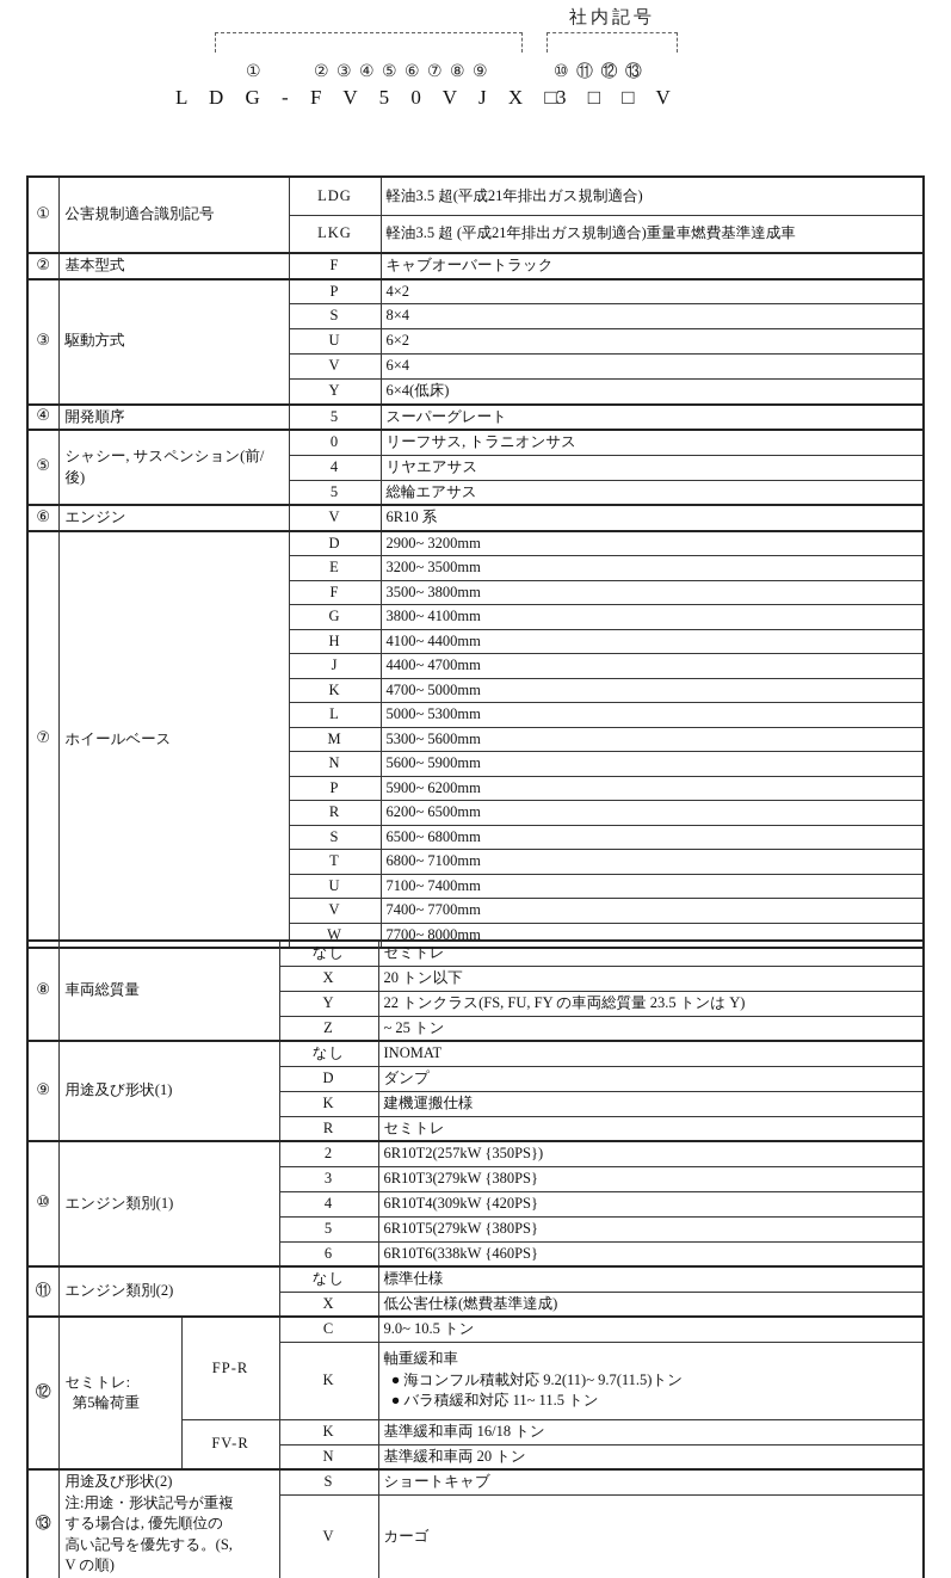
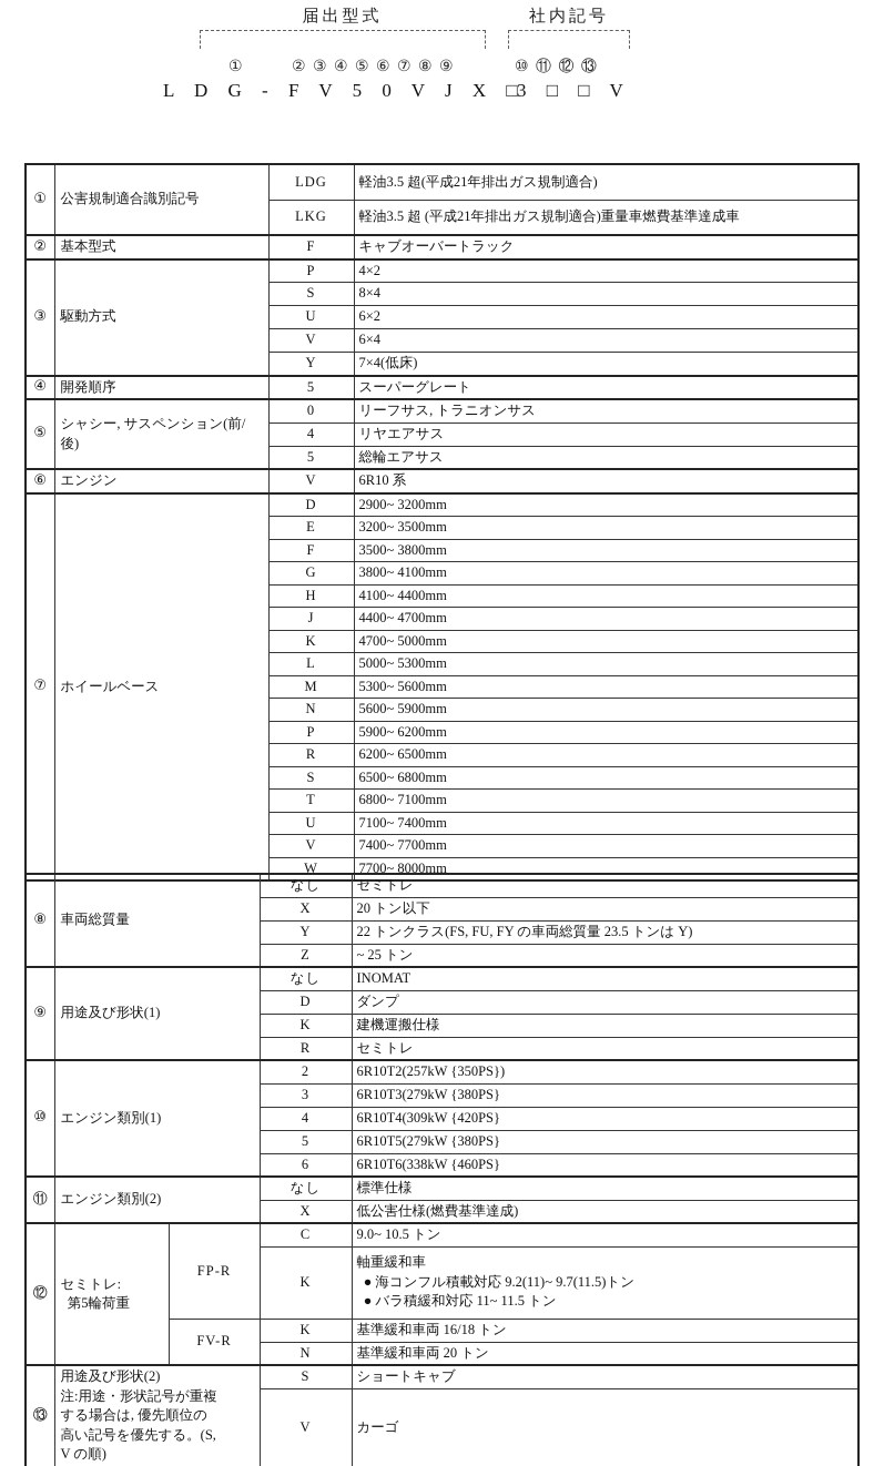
+ 届出型式
  社内記号
  ①
  ② ③ ④ ⑤ ⑥ ⑦ ⑧ ⑨
  ⑩ ⑪ ⑫ ⑬
  L D G - F V 5 0 V J X □
  3 □ □ V
  ①	公害規制適合識別記号	LDG	軽油3.5 超(平成21年排出ガス規制適合)
  LKG	軽油3.5 超 (平成21年排出ガス規制適合)重量車燃費基準達成車
  ②	基本型式	F	キャブオーバートラック
  ③	駆動方式	P	4×2
  S	8×4
  U	6×2
  V	6×4
- Y	6×4(低床)
+ Y	7×4(低床)
  ④	開発順序	5	スーパーグレート
  ⑤	シャシー, サスペンション(前/ 後)	0	リーフサス, トラニオンサス
  4	リヤエアサス
  5	総輪エアサス
  ⑥	エンジン	V	6R10 系
  ⑦	ホイールベース	D	2900~ 3200mm
  E	3200~ 3500mm
  F	3500~ 3800mm
  G	3800~ 4100mm
  H	4100~ 4400mm
  J	4400~ 4700mm
  K	4700~ 5000mm
  L	5000~ 5300mm
  M	5300~ 5600mm
  N	5600~ 5900mm
  P	5900~ 6200mm
  R	6200~ 6500mm
  S	6500~ 6800mm
  T	6800~ 7100mm
  U	7100~ 7400mm
  V	7400~ 7700mm
  W	7700~ 8000mm
  ⑧	車両総質量	なし	セミトレ
  X	20 トン以下
  Y	22 トンクラス(FS, FU, FY の車両総質量 23.5 トンは Y)
  Z	~ 25 トン
  ⑨	用途及び形状(1)	なし	INOMAT
  D	ダンプ
  K	建機運搬仕様
  R	セミトレ
  ⑩	エンジン類別(1)	2	6R10T2(257kW {350PS})
  3	6R10T3(279kW {380PS}
  4	6R10T4(309kW {420PS}
  5	6R10T5(279kW {380PS}
  6	6R10T6(338kW {460PS}
  ⑪	エンジン類別(2)	なし	標準仕様
  X	低公害仕様(燃費基準達成)
  ⑫	セミトレ: 第5輪荷重	FP-R	C	9.0~ 10.5 トン
  K	軸重緩和車 ● 海コンフル積載対応 9.2(11)~ 9.7(11.5)トン ● バラ積緩和対応 11~ 11.5 トン
  FV-R	K	基準緩和車両 16/18 トン
  N	基準緩和車両 20 トン
  ⑬	用途及び形状(2) 注:用途・形状記号が重複 する場合は, 優先順位の 高い記号を優先する。(S, V の順)	S	ショートキャブ
  V	カーゴ
